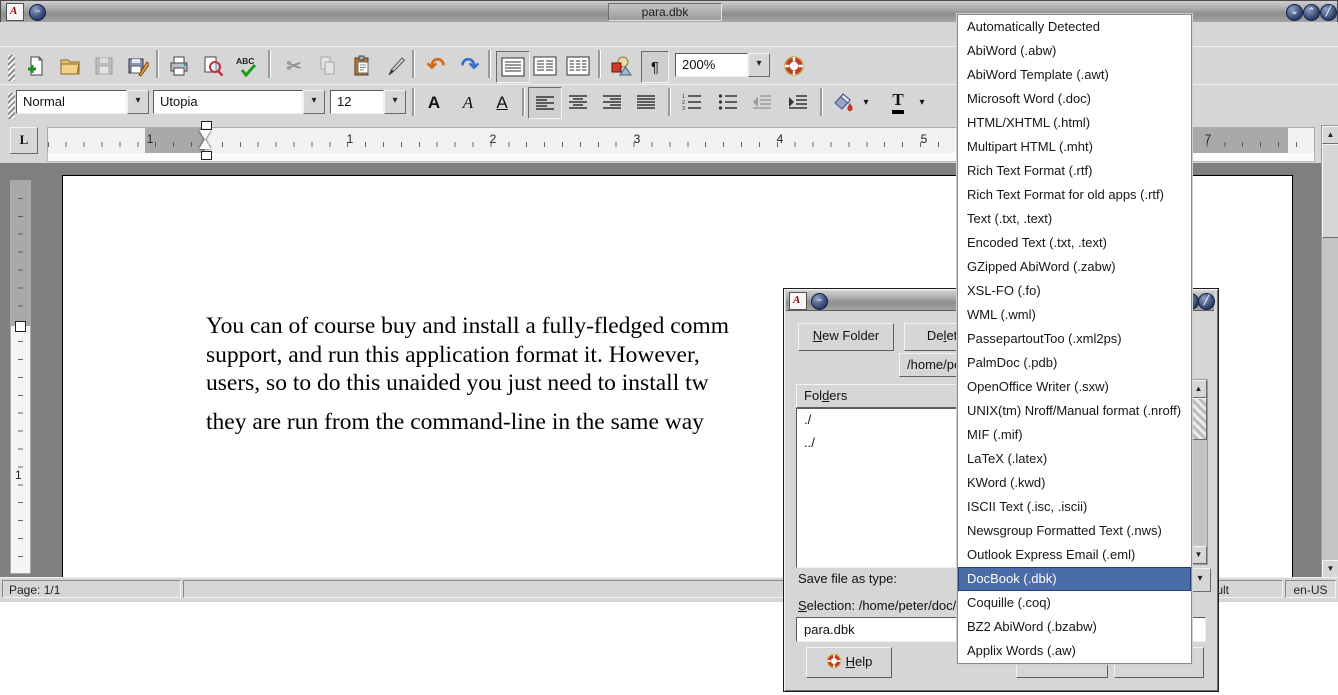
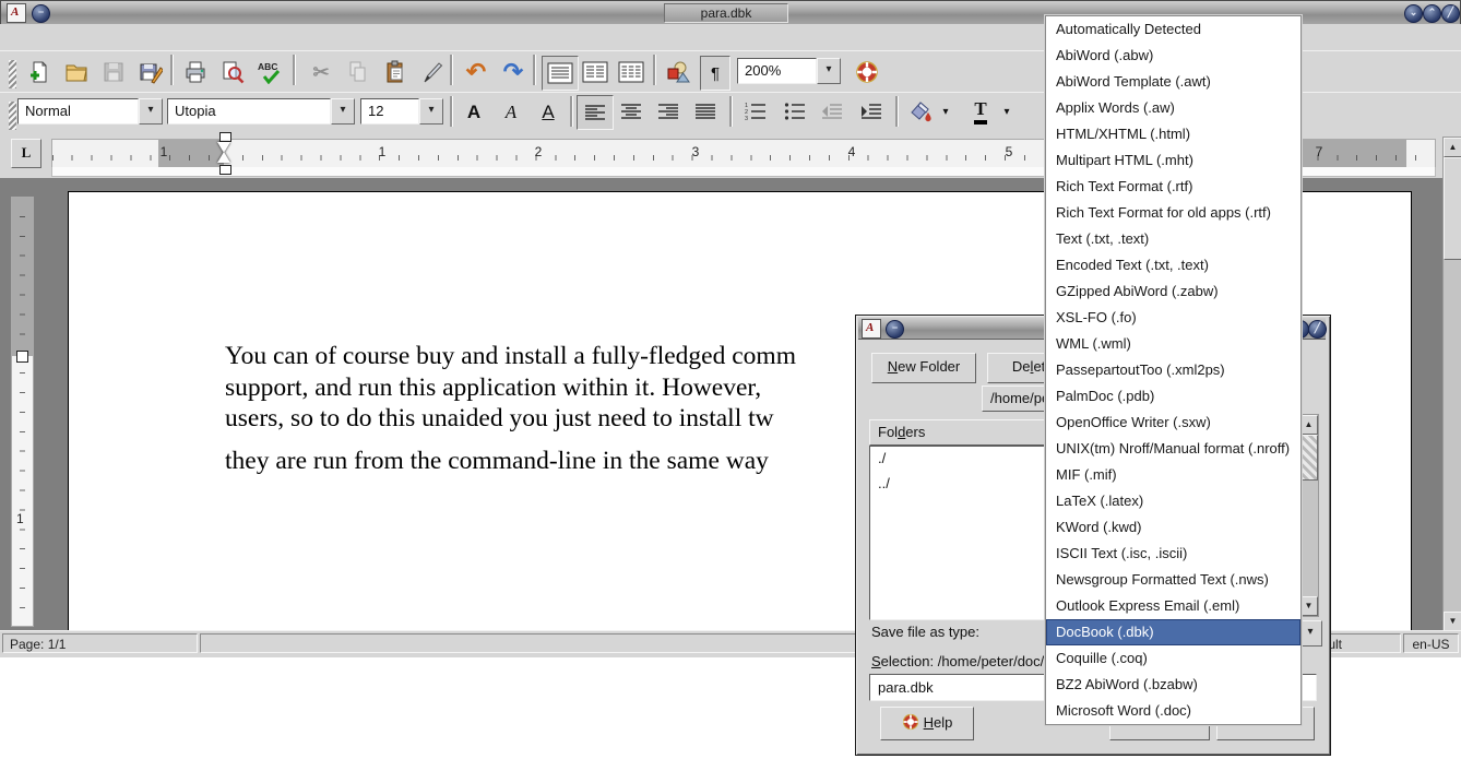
  −
  para.dbk
  ⌄
  ⌃
  ╱
  ABC
  ✂
  ↶
  ↷
  ¶
  200%
  ▾
  Normal
  ▾
  Utopia
  ▾
  12
  ▾
  A
  A
  A
  ▾
  T
  ▾
  L
  1
  1
  2
  3
  4
  5
  7
  1
  You can of course buy and install a fully-fledged comm
- support, and run this application format it. However,
+ support, and run this application within it. However,
  users, so to do this unaided you just need to install tw
  they are run from the command-line in the same way
  ▲
  ▼
  Page: 1/1
  en-US
  −
  ╱
  New Folder
  Folders
  ./
  ../
  ▲
  ▼
  Save file as type:
  ▾
  Selection: /home/peter/doc/
  para.dbk
  Help
  Automatically Detected
  AbiWord (.abw)
  AbiWord Template (.awt)
- Microsoft Word (.doc)
+ Applix Words (.aw)
  HTML/XHTML (.html)
  Multipart HTML (.mht)
  Rich Text Format (.rtf)
  Rich Text Format for old apps (.rtf)
  Text (.txt, .text)
  Encoded Text (.txt, .text)
  GZipped AbiWord (.zabw)
  XSL-FO (.fo)
  WML (.wml)
  PassepartoutToo (.xml2ps)
  PalmDoc (.pdb)
  OpenOffice Writer (.sxw)
  UNIX(tm) Nroff/Manual format (.nroff)
  MIF (.mif)
  LaTeX (.latex)
  KWord (.kwd)
  ISCII Text (.isc, .iscii)
  Newsgroup Formatted Text (.nws)
  Outlook Express Email (.eml)
  DocBook (.dbk)
  Coquille (.coq)
  BZ2 AbiWord (.bzabw)
- Applix Words (.aw)
+ Microsoft Word (.doc)
